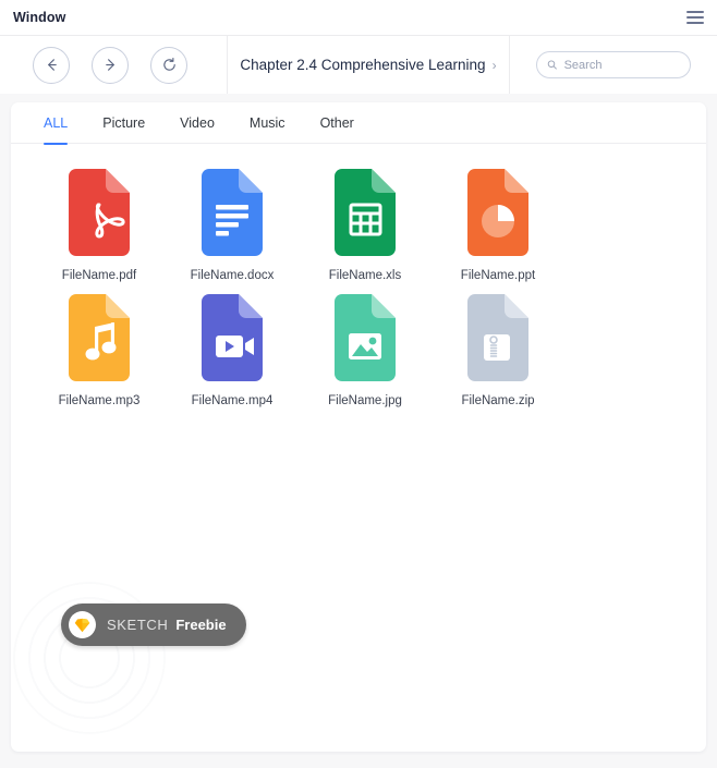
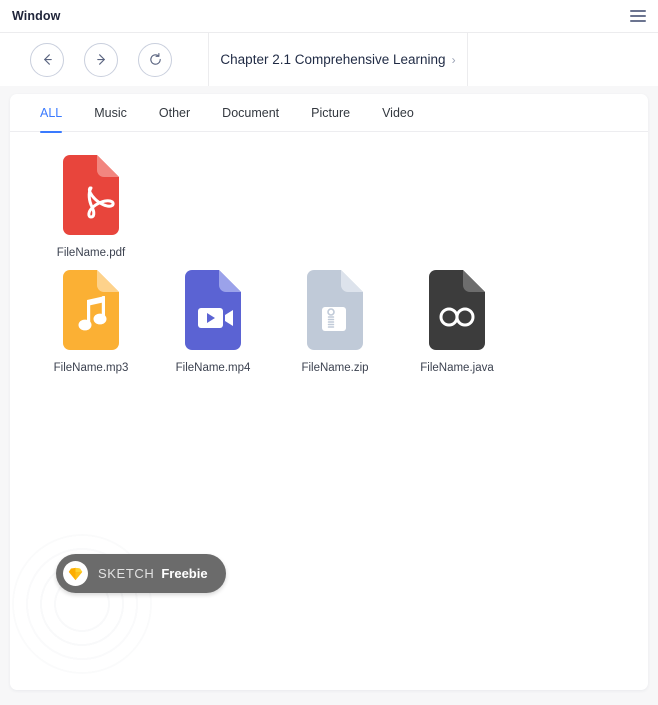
  Window
- Chapter 2.4 Comprehensive Learning
+ Chapter 2.1 Comprehensive Learning
  ›
- Search
  ALL
- Picture
+ Music
- Video
+ Other
+ Document
- Music
+ Picture
- Other
+ Video
  FileName.pdf
- FileName.docx
- FileName.xls
- FileName.ppt
  FileName.mp3
  FileName.mp4
- FileName.jpg
  FileName.zip
+ FileName.java
  SKETCH
  Freebie
